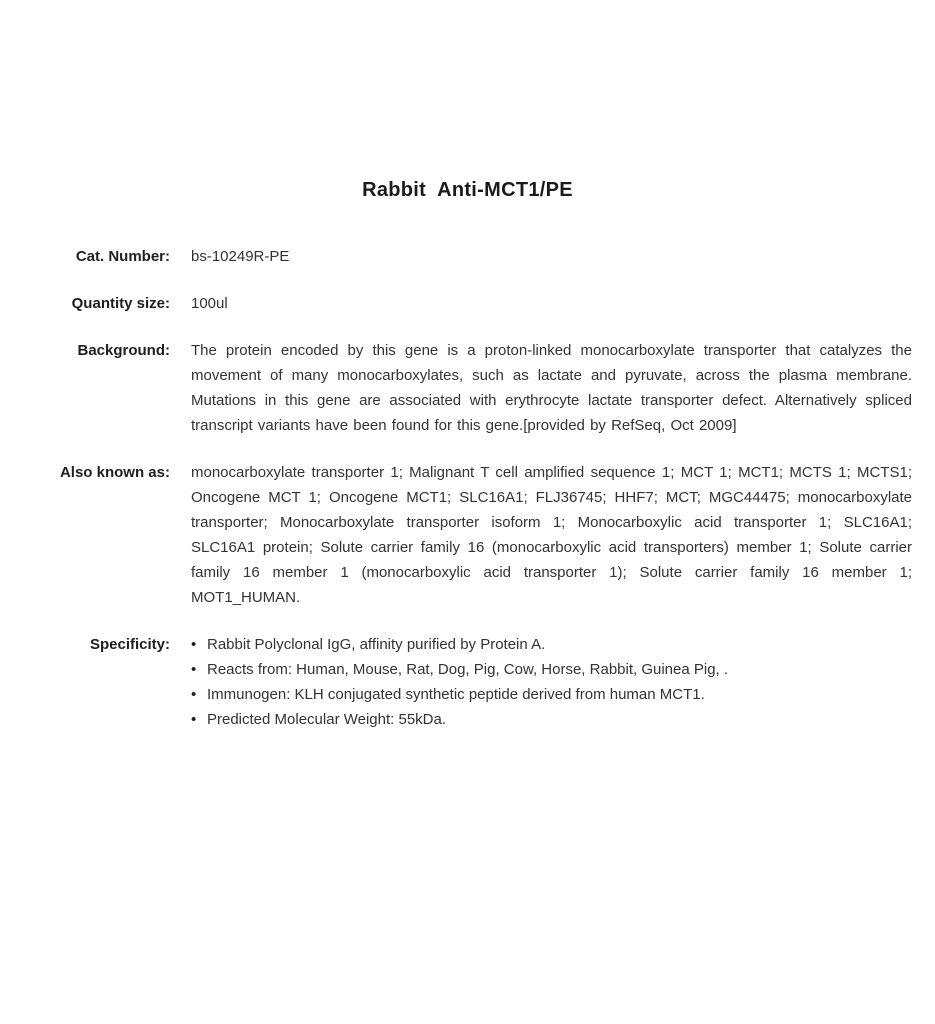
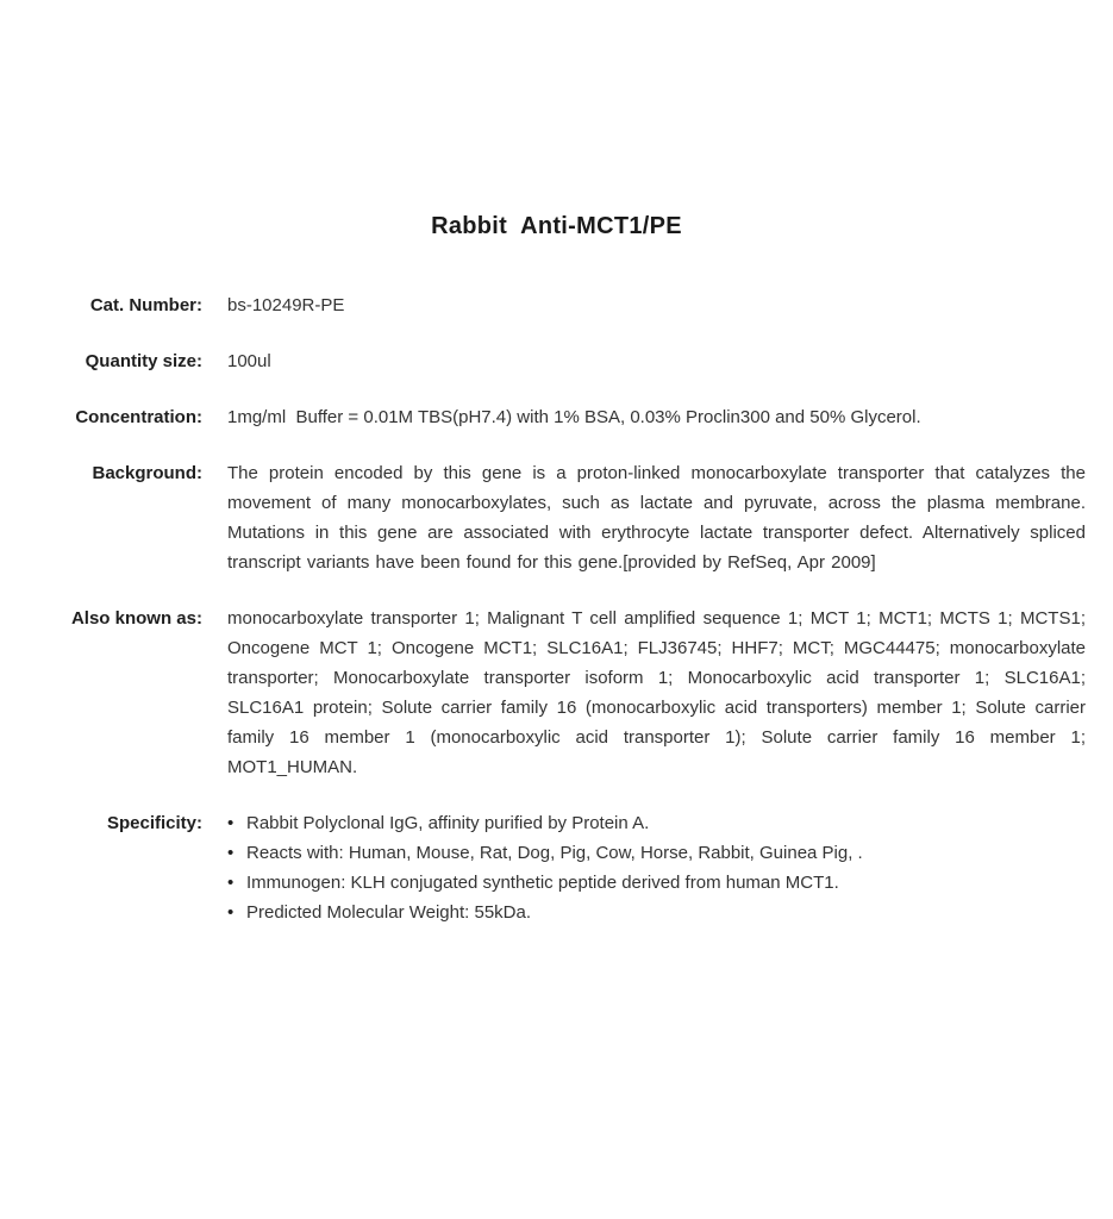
  Rabbit Anti-MCT1/PE
  Cat. Number:
  bs-10249R-PE
  Quantity size:
  100ul
+ Concentration:
+ 1mg/ml Buffer = 0.01M TBS(pH7.4) with 1% BSA, 0.03% Proclin300 and 50% Glycerol.
  Background:
- The protein encoded by this gene is a proton-linked monocarboxylate transporter that catalyzes the movement of many monocarboxylates, such as lactate and pyruvate, across the plasma membrane. Mutations in this gene are associated with erythrocyte lactate transporter defect. Alternatively spliced transcript variants have been found for this gene.[provided by RefSeq, Oct 2009]
+ The protein encoded by this gene is a proton-linked monocarboxylate transporter that catalyzes the movement of many monocarboxylates, such as lactate and pyruvate, across the plasma membrane. Mutations in this gene are associated with erythrocyte lactate transporter defect. Alternatively spliced transcript variants have been found for this gene.[provided by RefSeq, Apr 2009]
  Also known as:
  monocarboxylate transporter 1; Malignant T cell amplified sequence 1; MCT 1; MCT1; MCTS 1; MCTS1; Oncogene MCT 1; Oncogene MCT1; SLC16A1; FLJ36745; HHF7; MCT; MGC44475; monocarboxylate transporter; Monocarboxylate transporter isoform 1; Monocarboxylic acid transporter 1; SLC16A1; SLC16A1 protein; Solute carrier family 16 (monocarboxylic acid transporters) member 1; Solute carrier family 16 member 1 (monocarboxylic acid transporter 1); Solute carrier family 16 member 1; MOT1_HUMAN.
  Specificity:
  •
  Rabbit Polyclonal IgG, affinity purified by Protein A.
  •
- Reacts from: Human, Mouse, Rat, Dog, Pig, Cow, Horse, Rabbit, Guinea Pig, .
+ Reacts with: Human, Mouse, Rat, Dog, Pig, Cow, Horse, Rabbit, Guinea Pig, .
  •
  Immunogen: KLH conjugated synthetic peptide derived from human MCT1.
  •
  Predicted Molecular Weight: 55kDa.
